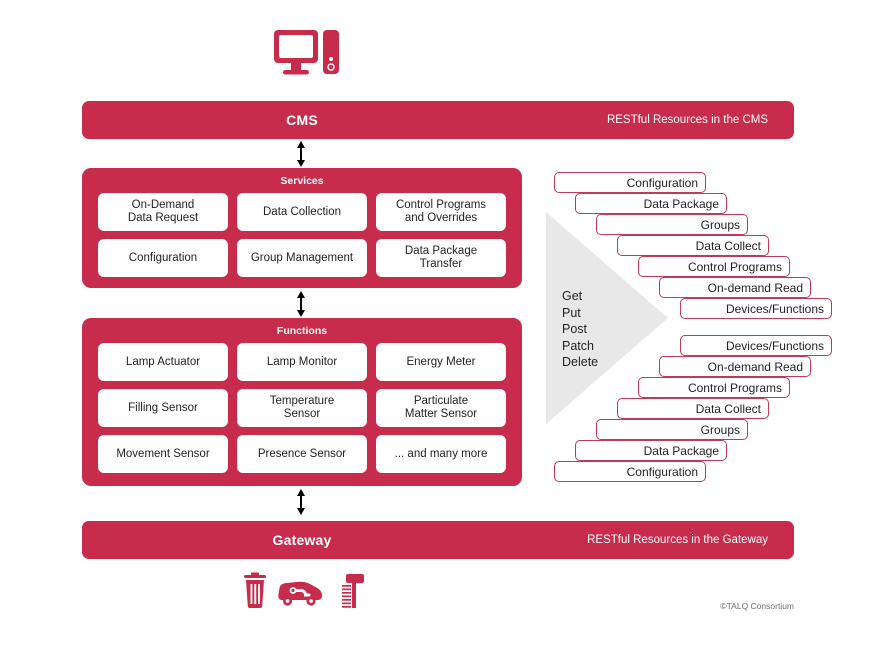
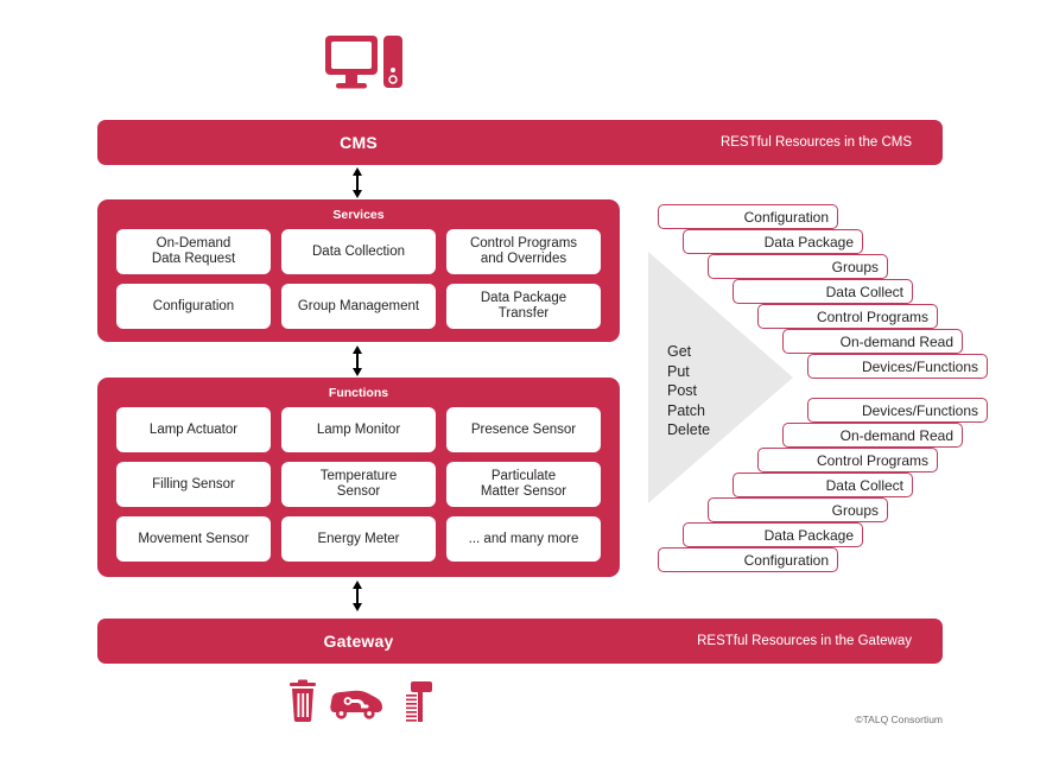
  CMS
  RESTful Resources in the CMS
  Services
  On-Demand
  Data Request
  Data Collection
  Control Programs
  and Overrides
  Configuration
  Group Management
  Data Package
  Transfer
  Functions
  Lamp Actuator
  Lamp Monitor
- Energy Meter
+ Presence Sensor
  Filling Sensor
  Temperature
  Sensor
  Particulate
  Matter Sensor
  Movement Sensor
- Presence Sensor
+ Energy Meter
  ... and many more
  Gateway
  RESTful Resources in the Gateway
  Get
  Put
  Post
  Patch
  Delete
  Configuration
  Data Package
  Groups
  Data Collect
  Control Programs
  On-demand Read
  Devices/Functions
  Devices/Functions
  On-demand Read
  Control Programs
  Data Collect
  Groups
  Data Package
  Configuration
  ©TALQ Consortium
